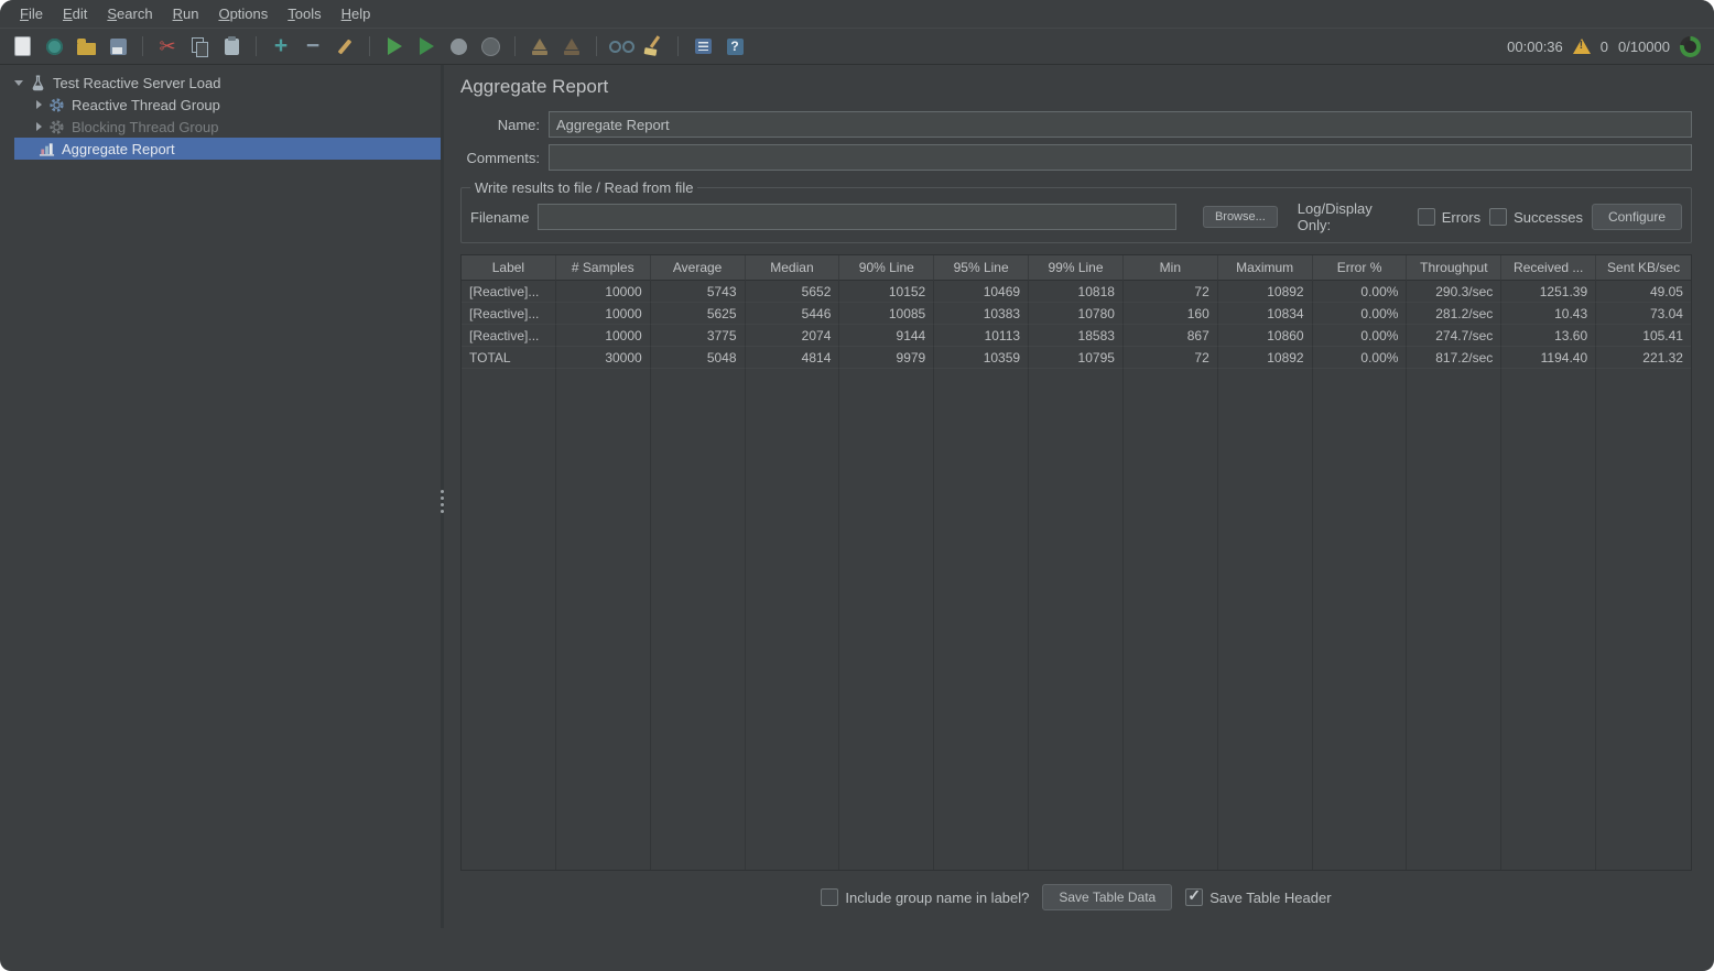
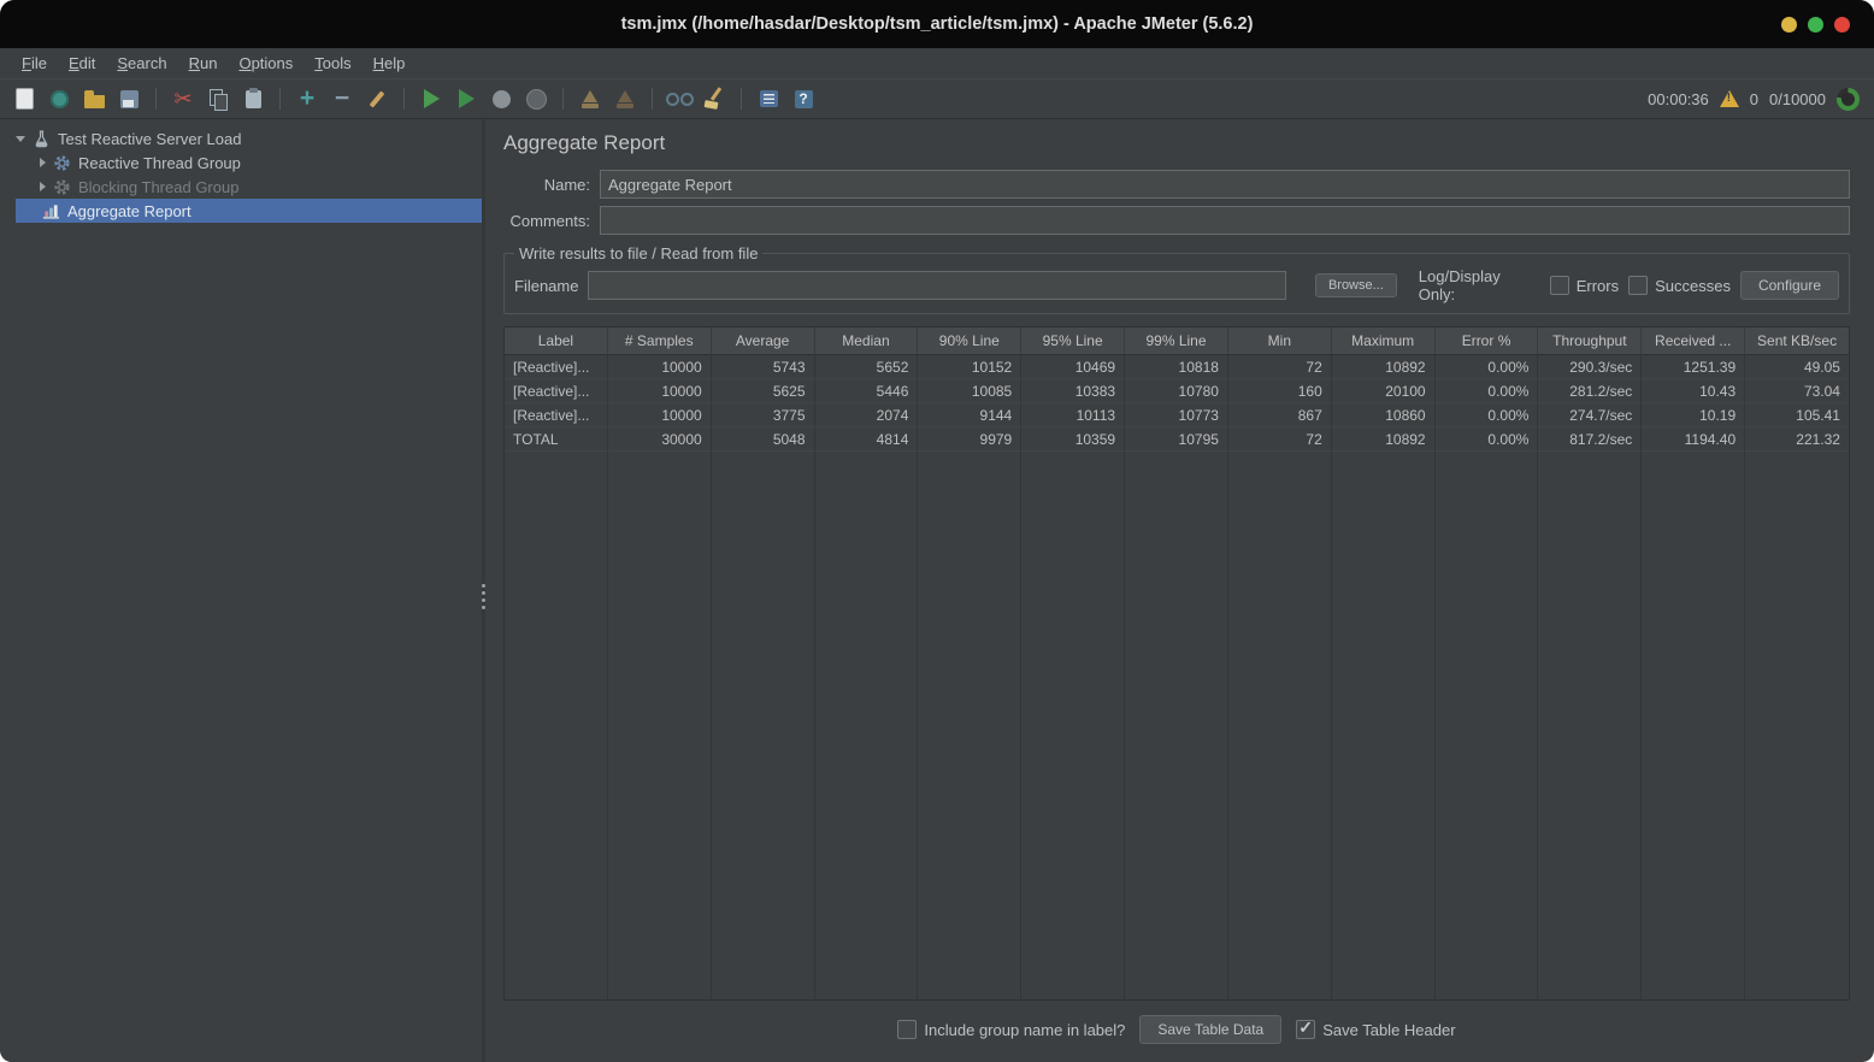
+ tsm.jmx (/home/hasdar/Desktop/tsm_article/tsm.jmx) - Apache JMeter (5.6.2)
  File
  Edit
  Search
  Run
  Options
  Tools
  Help
  00:00:36
  0
  0/10000
  Test Reactive Server Load
  Reactive Thread Group
  Blocking Thread Group
  Aggregate Report
  Aggregate Report
  Name:
  Aggregate Report
  Comments:
  Write results to file / Read from file
  Filename
  Browse...
  Log/Display Only:
  Errors
  Successes
  Configure
  Label
  # Samples
  Average
  Median
  90% Line
  95% Line
  99% Line
  Min
  Maximum
  Error %
  Throughput
  Received ...
  Sent KB/sec
  [Reactive]...
  10000
  5743
  5652
  10152
  10469
  10818
  72
  10892
  0.00%
  290.3/sec
  1251.39
  49.05
  [Reactive]...
  10000
  5625
  5446
  10085
  10383
  10780
  160
- 10834
+ 20100
  0.00%
  281.2/sec
  10.43
  73.04
  [Reactive]...
  10000
  3775
  2074
  9144
  10113
- 18583
+ 10773
  867
  10860
  0.00%
  274.7/sec
- 13.60
+ 10.19
  105.41
  TOTAL
  30000
  5048
  4814
  9979
  10359
  10795
  72
  10892
  0.00%
  817.2/sec
  1194.40
  221.32
  Include group name in label?
  Save Table Data
  Save Table Header
